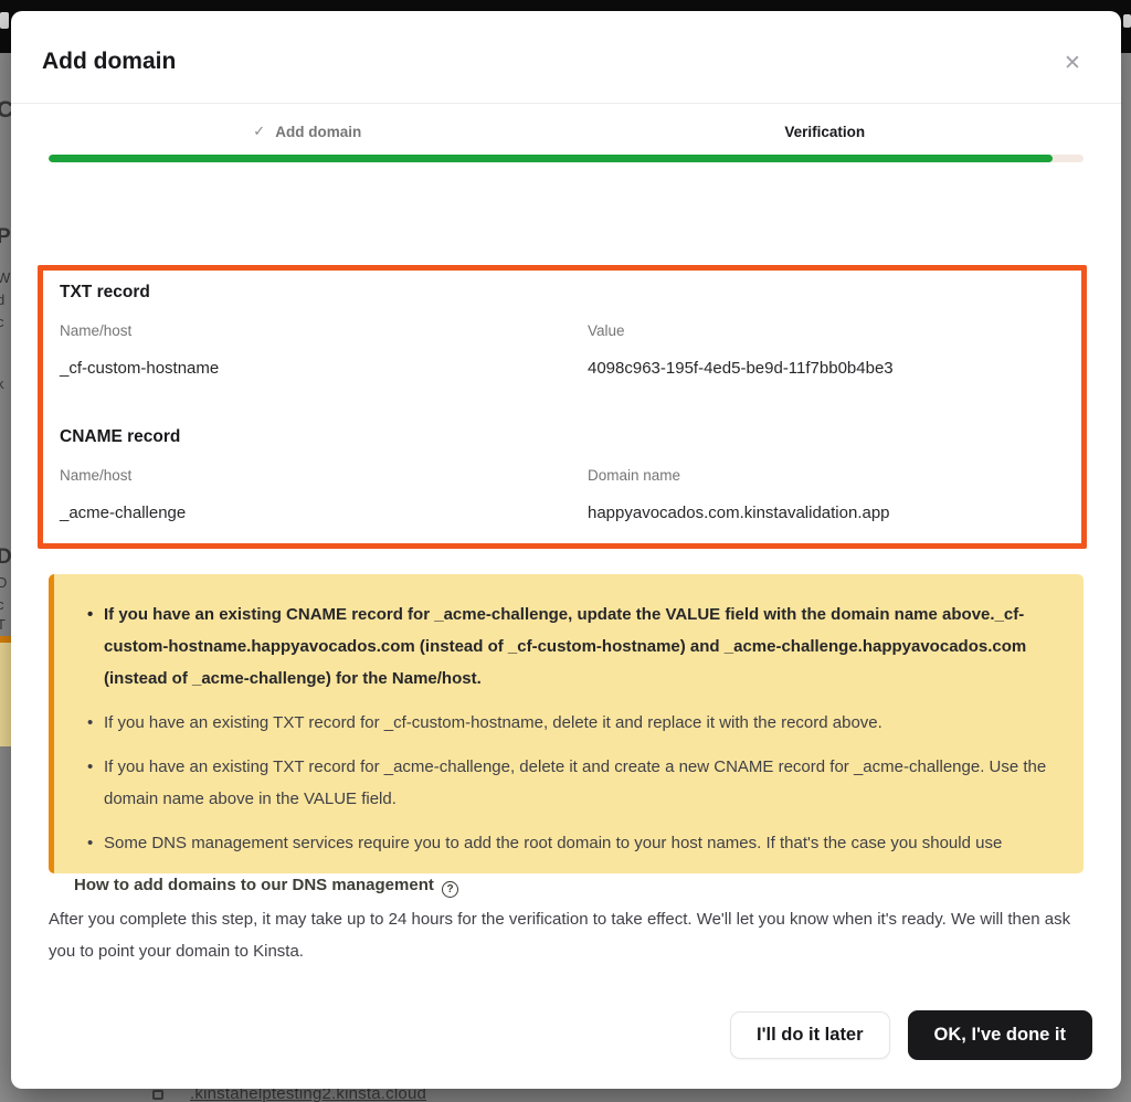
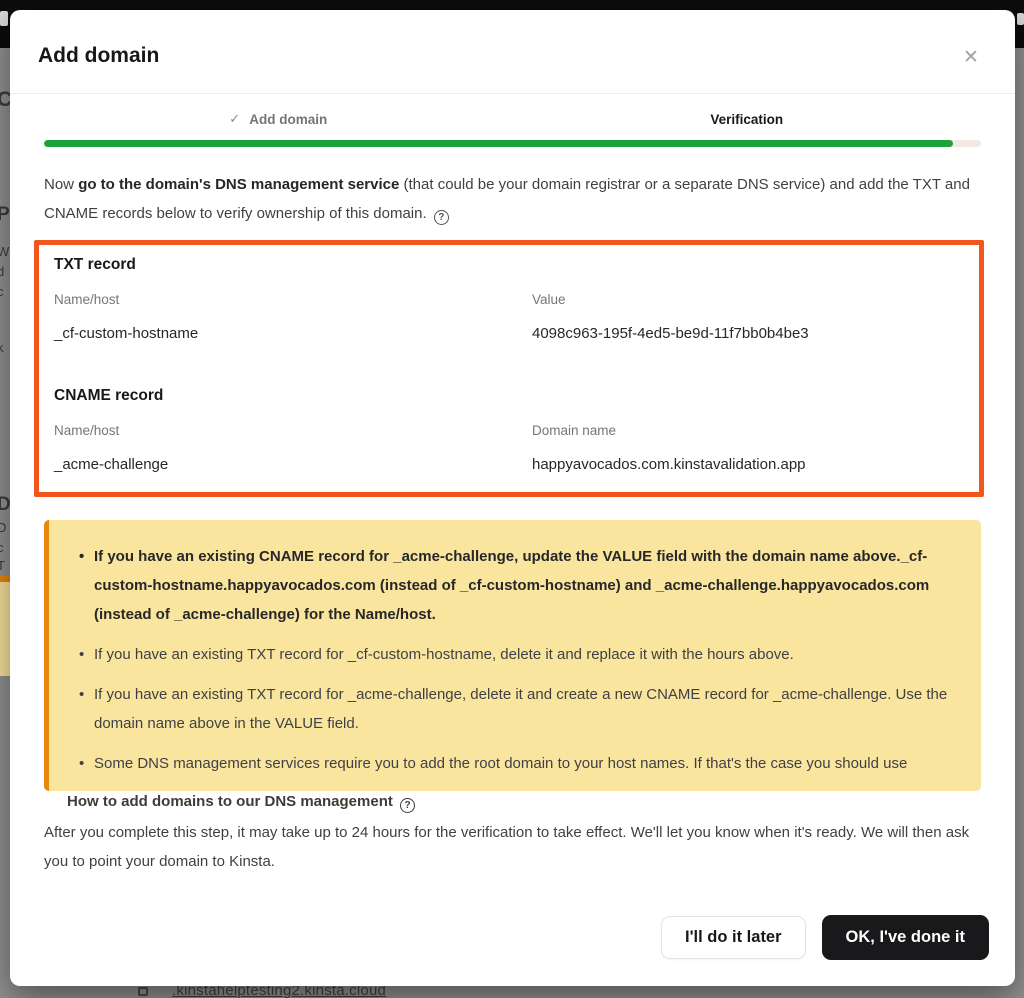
  C
  P
  W
  d
  c
  k
  D
  D
  c
  T
  .kinstahelptesting2.kinsta.cloud
  Add domain
  ✕
  ✓
  Add domain
  Verification
+ Now go to the domain's DNS management service (that could be your domain registrar or a separate DNS service) and add the TXT and CNAME records below to verify ownership of this domain. ?
  TXT record
  Name/host
  Value
  _cf-custom-hostname
  4098c963-195f-4ed5-be9d-11f7bb0b4be3
  CNAME record
  Name/host
  Domain name
  _acme-challenge
  happyavocados.com.kinstavalidation.app
  If you have an existing CNAME record for _acme-challenge, update the VALUE field with the domain name above._cf-custom-hostname.happyavocados.com (instead of _cf-custom-hostname) and _acme-challenge.happyavocados.com (instead of _acme-challenge) for the Name/host.
- If you have an existing TXT record for _cf-custom-hostname, delete it and replace it with the record above.
+ If you have an existing TXT record for _cf-custom-hostname, delete it and replace it with the hours above.
  If you have an existing TXT record for _acme-challenge, delete it and create a new CNAME record for _acme-challenge. Use the domain name above in the VALUE field.
  Some DNS management services require you to add the root domain to your host names. If that's the case you should use
  How to add domains to our DNS management ?
  After you complete this step, it may take up to 24 hours for the verification to take effect. We'll let you know when it's ready. We will then ask you to point your domain to Kinsta.
  I'll do it later
  OK, I've done it
